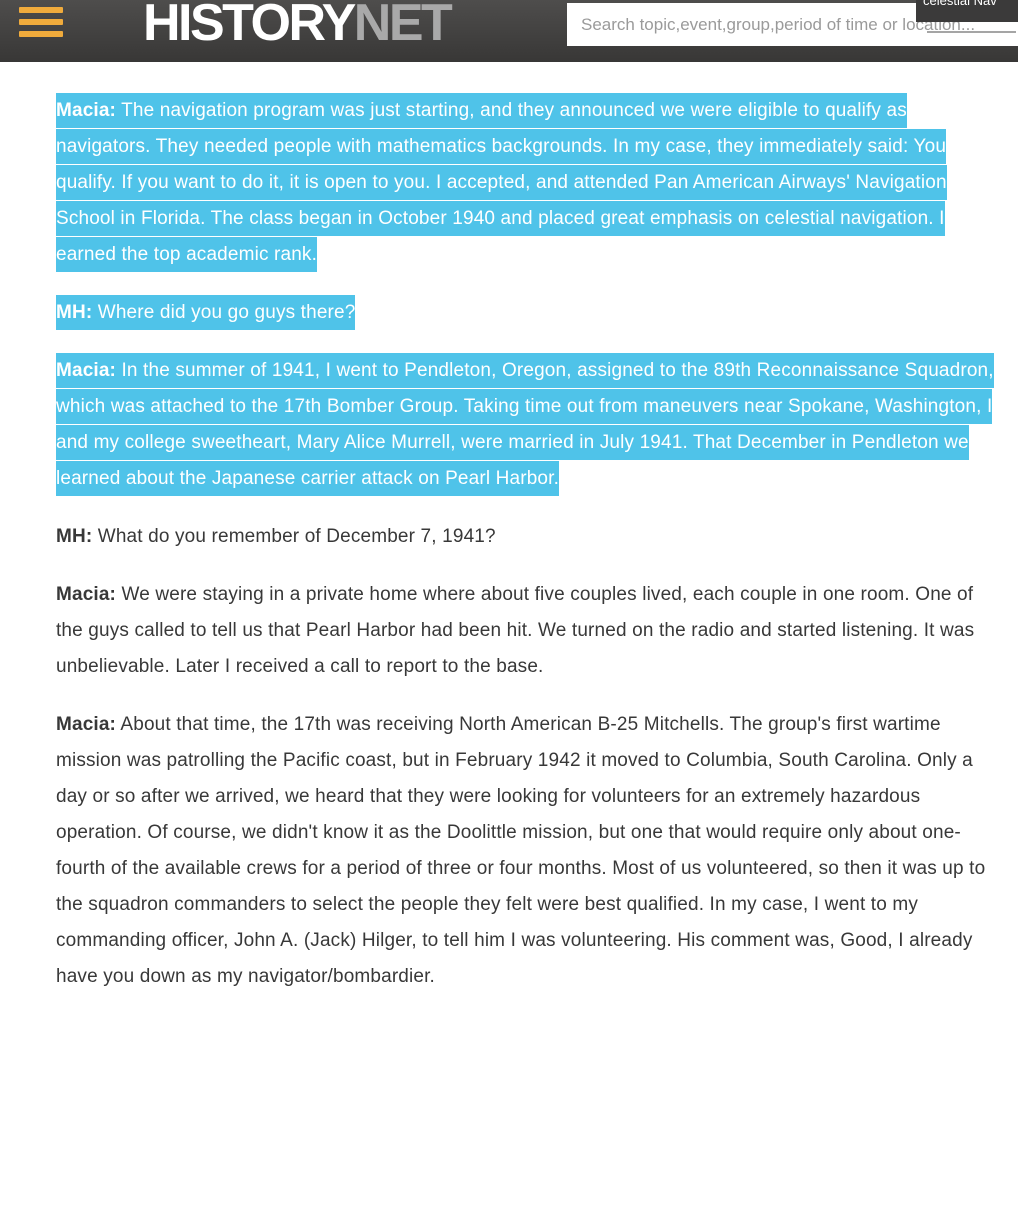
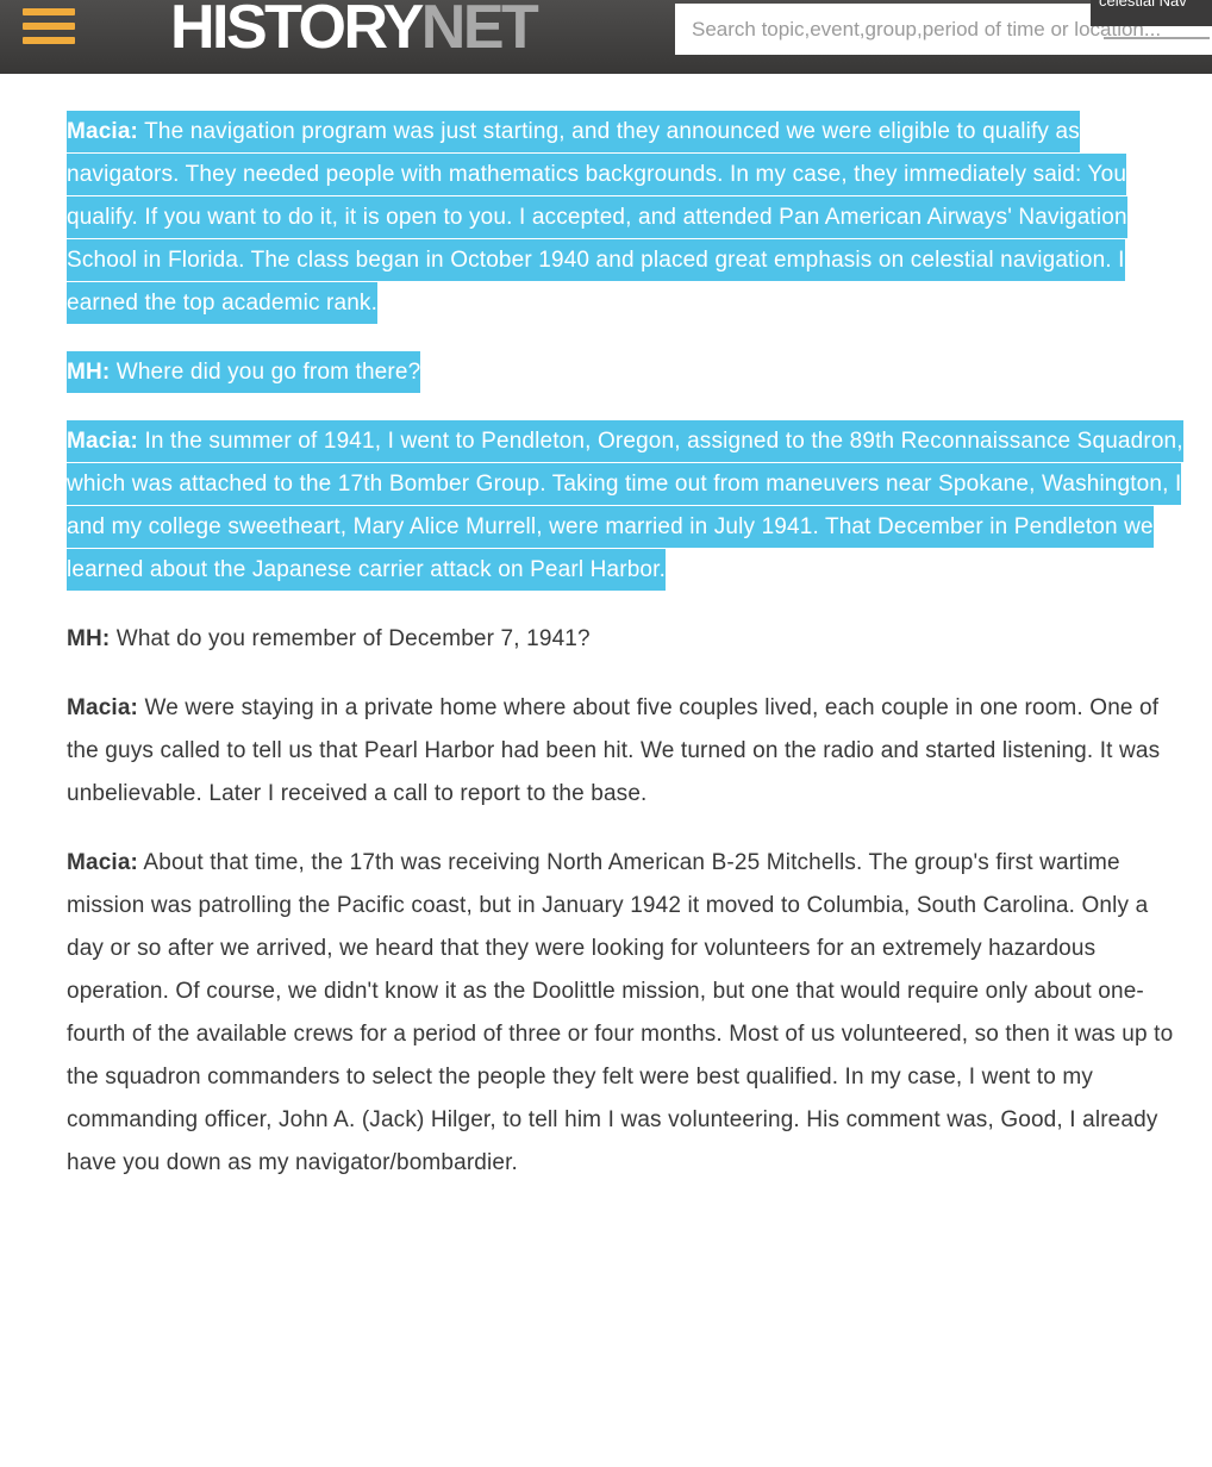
  HISTORYNET
  Search topic,event,group,period of time or location...
  celestial Nav
  Macia: The navigation program was just starting, and they announced we were eligible to qualify as navigators. They needed people with mathematics backgrounds. In my case, they immediately said: You qualify. If you want to do it, it is open to you. I accepted, and attended Pan American Airways' Navigation School in Florida. The class began in October 1940 and placed great emphasis on celestial navigation. I earned the top academic rank.
- MH: Where did you go guys there?
+ MH: Where did you go from there?
  Macia: In the summer of 1941, I went to Pendleton, Oregon, assigned to the 89th Reconnaissance Squadron, which was attached to the 17th Bomber Group. Taking time out from maneuvers near Spokane, Washington, I and my college sweetheart, Mary Alice Murrell, were married in July 1941. That December in Pendleton we learned about the Japanese carrier attack on Pearl Harbor.
  MH: What do you remember of December 7, 1941?
  Macia: We were staying in a private home where about five couples lived, each couple in one room. One of the guys called to tell us that Pearl Harbor had been hit. We turned on the radio and started listening. It was unbelievable. Later I received a call to report to the base.
- Macia: About that time, the 17th was receiving North American B-25 Mitchells. The group's first wartime mission was patrolling the Pacific coast, but in February 1942 it moved to Columbia, South Carolina. Only a day or so after we arrived, we heard that they were looking for volunteers for an extremely hazardous operation. Of course, we didn't know it as the Doolittle mission, but one that would require only about one-fourth of the available crews for a period of three or four months. Most of us volunteered, so then it was up to the squadron commanders to select the people they felt were best qualified. In my case, I went to my commanding officer, John A. (Jack) Hilger, to tell him I was volunteering. His comment was, Good, I already have you down as my navigator/bombardier.
+ Macia: About that time, the 17th was receiving North American B-25 Mitchells. The group's first wartime mission was patrolling the Pacific coast, but in January 1942 it moved to Columbia, South Carolina. Only a day or so after we arrived, we heard that they were looking for volunteers for an extremely hazardous operation. Of course, we didn't know it as the Doolittle mission, but one that would require only about one-fourth of the available crews for a period of three or four months. Most of us volunteered, so then it was up to the squadron commanders to select the people they felt were best qualified. In my case, I went to my commanding officer, John A. (Jack) Hilger, to tell him I was volunteering. His comment was, Good, I already have you down as my navigator/bombardier.
